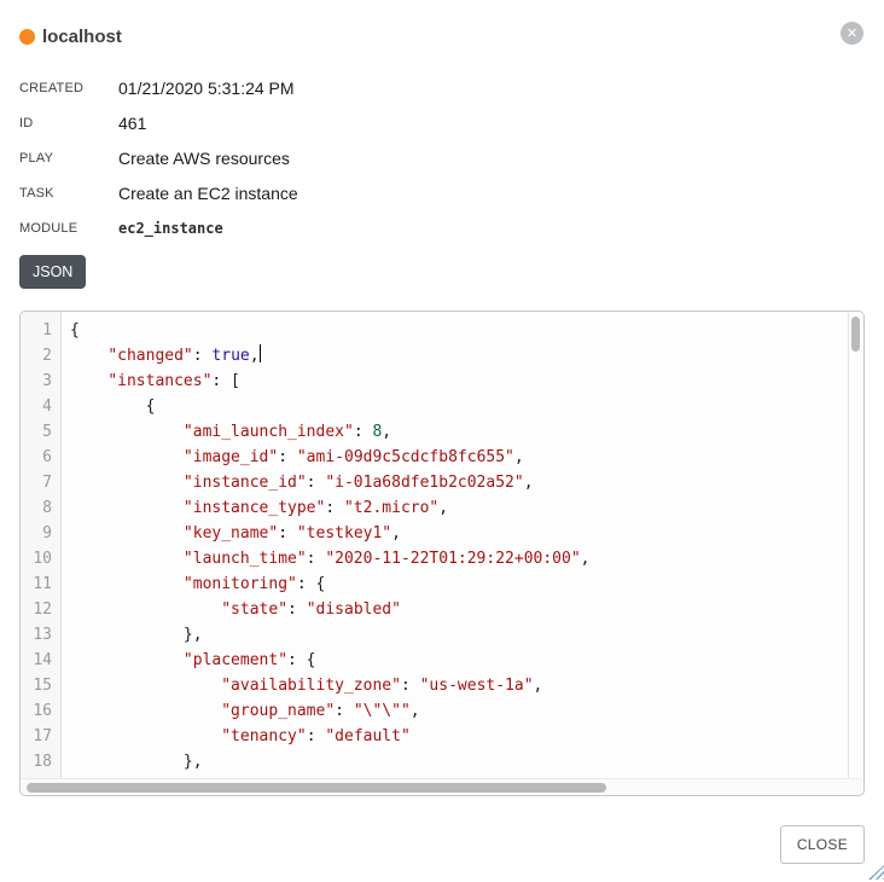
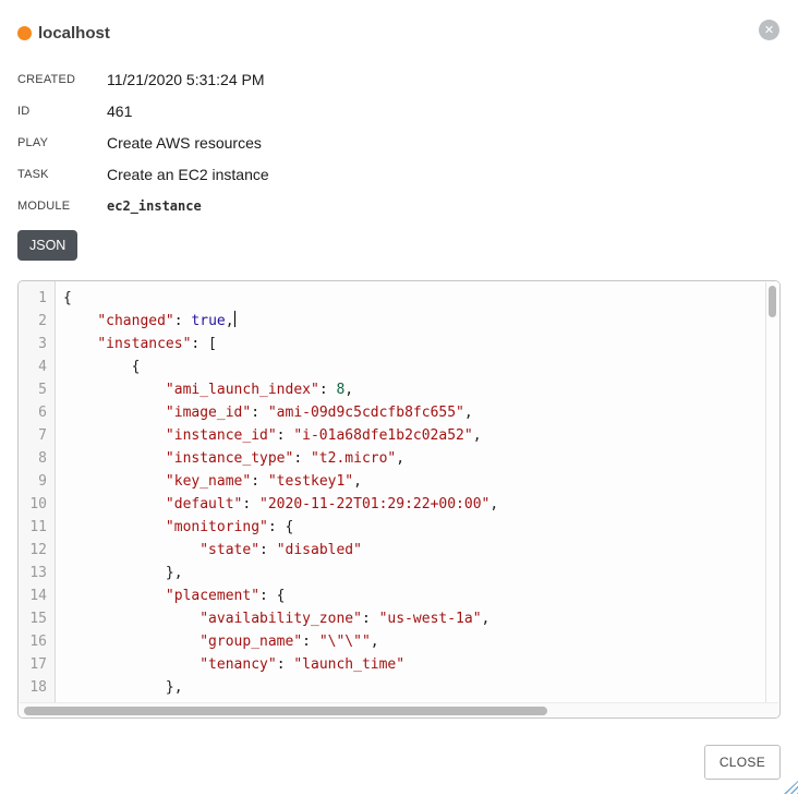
  localhost
  ✕
  CREATED
- 01/21/2020 5:31:24 PM
+ 11/21/2020 5:31:24 PM
  ID
  461
  PLAY
  Create AWS resources
  TASK
  Create an EC2 instance
  MODULE
  ec2_instance
  JSON
  1
  2
  3
  4
  5
  6
  7
  8
  9
  10
  11
  12
  13
  14
  15
  16
  17
  18
  {
  "changed": true,
  "instances": [
  {
  "ami_launch_index": 8,
  "image_id": "ami-09d9c5cdcfb8fc655",
  "instance_id": "i-01a68dfe1b2c02a52",
  "instance_type": "t2.micro",
  "key_name": "testkey1",
- "launch_time": "2020-11-22T01:29:22+00:00",
+ "default": "2020-11-22T01:29:22+00:00",
  "monitoring": {
  "state": "disabled"
  },
  "placement": {
  "availability_zone": "us-west-1a",
  "group_name": "\"\"",
- "tenancy": "default"
+ "tenancy": "launch_time"
  },
  CLOSE
